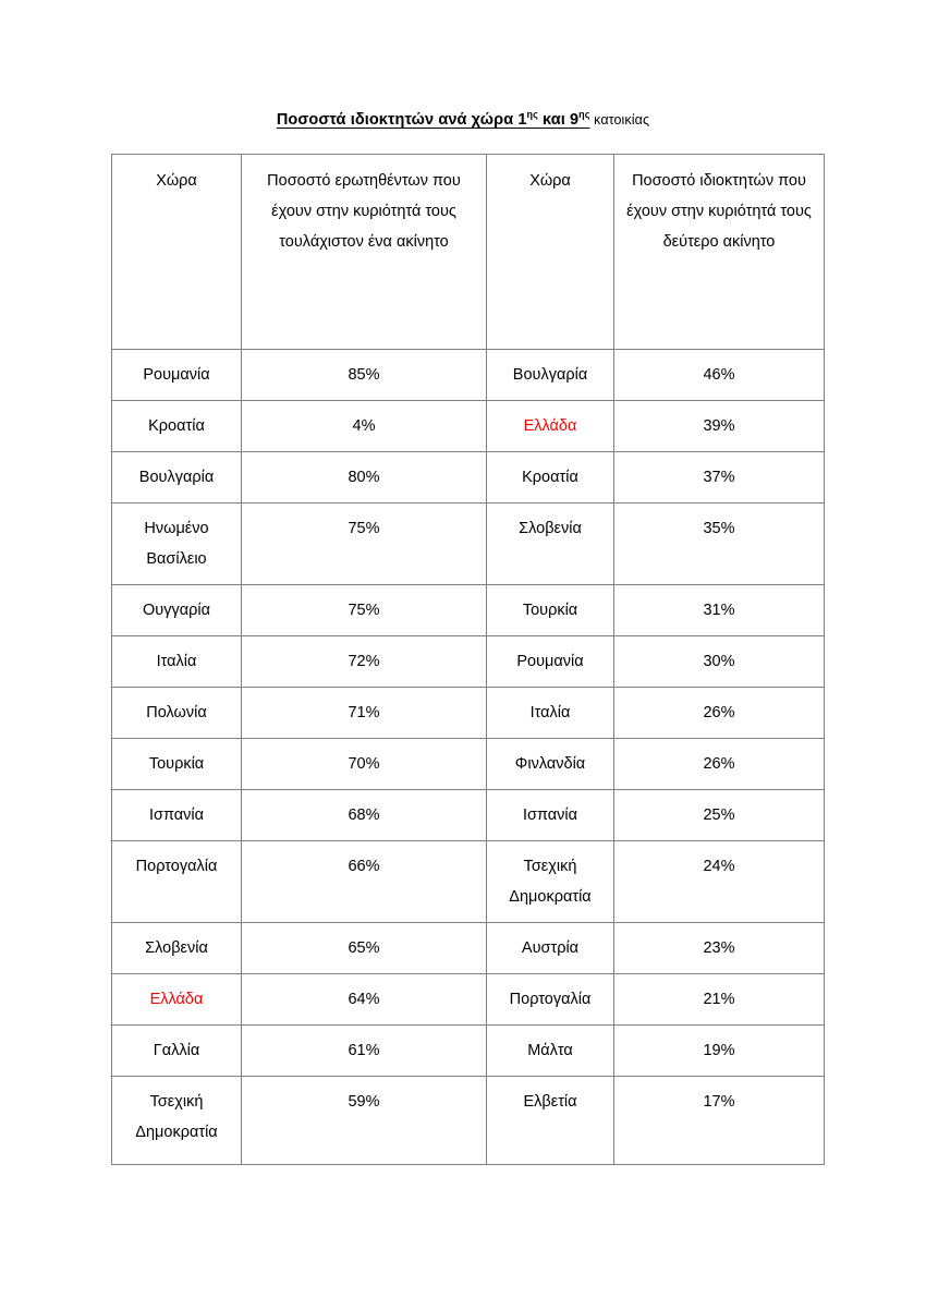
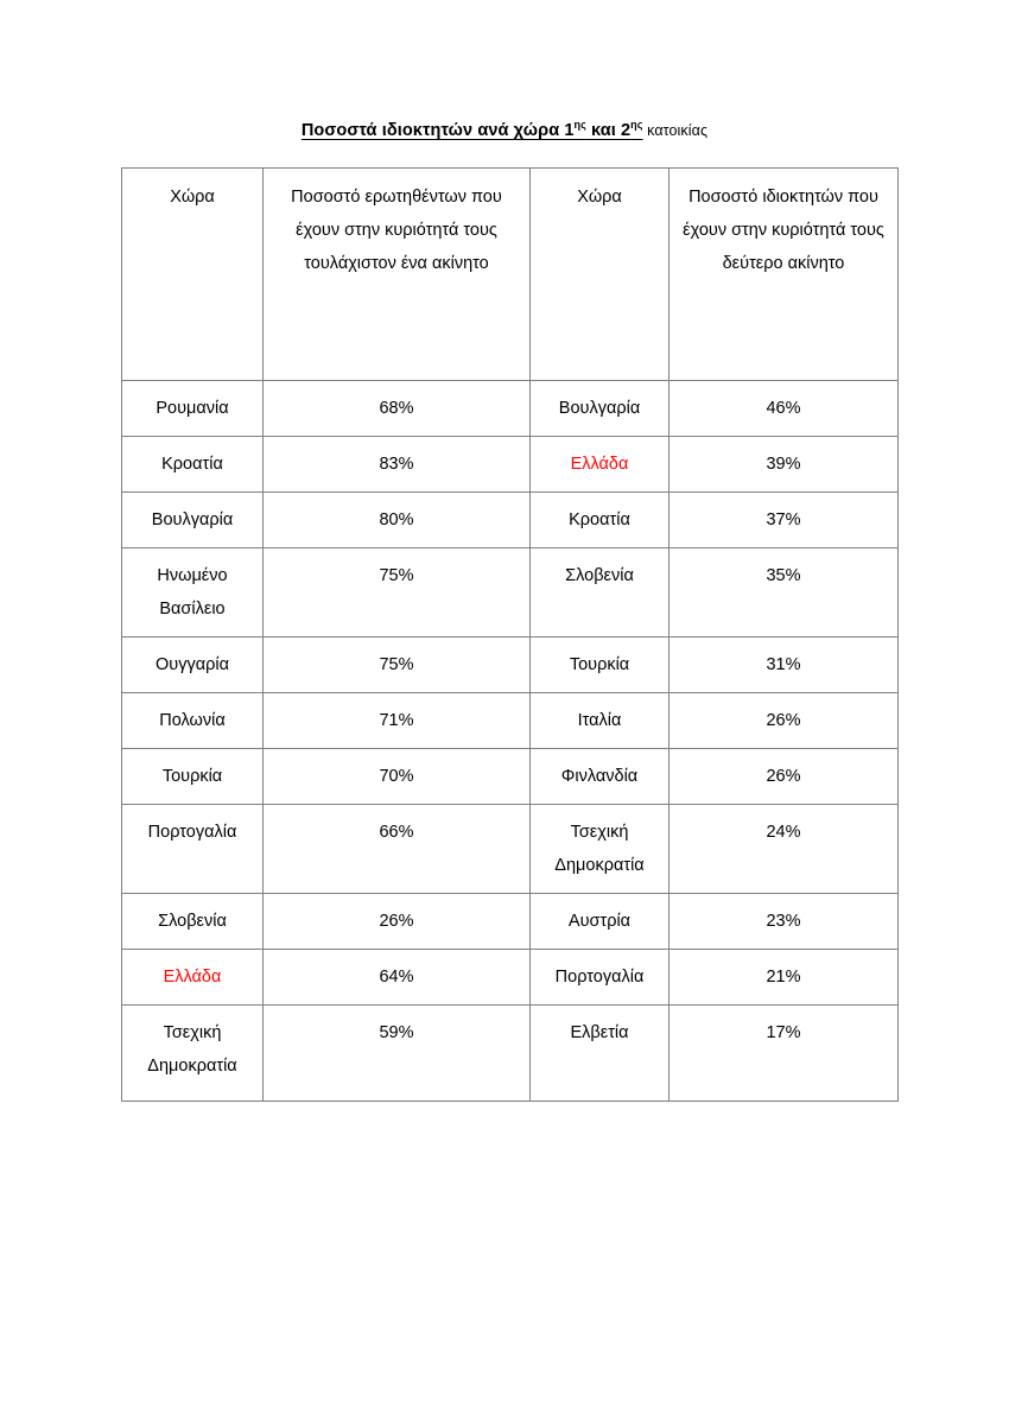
- Ποσοστά ιδιοκτητών ανά χώρα 1ης και 9ης κατοικίας
+ Ποσοστά ιδιοκτητών ανά χώρα 1ης και 2ης κατοικίας
  Χώρα	Ποσοστό ερωτηθέντων που έχουν στην κυριότητά τους τουλάχιστον ένα ακίνητο	Χώρα	Ποσοστό ιδιοκτητών που έχουν στην κυριότητά τους δεύτερο ακίνητο
- Ρουμανία	85%	Βουλγαρία	46%
+ Ρουμανία	68%	Βουλγαρία	46%
- Κροατία	4%	Ελλάδα	39%
+ Κροατία	83%	Ελλάδα	39%
  Βουλγαρία	80%	Κροατία	37%
  Ηνωμένο Βασίλειο	75%	Σλοβενία	35%
  Ουγγαρία	75%	Τουρκία	31%
- Ιταλία	72%	Ρουμανία	30%
  Πολωνία	71%	Ιταλία	26%
  Τουρκία	70%	Φινλανδία	26%
- Ισπανία	68%	Ισπανία	25%
  Πορτογαλία	66%	Τσεχική Δημοκρατία	24%
- Σλοβενία	65%	Αυστρία	23%
+ Σλοβενία	26%	Αυστρία	23%
  Ελλάδα	64%	Πορτογαλία	21%
- Γαλλία	61%	Μάλτα	19%
  Τσεχική Δημοκρατία	59%	Ελβετία	17%
